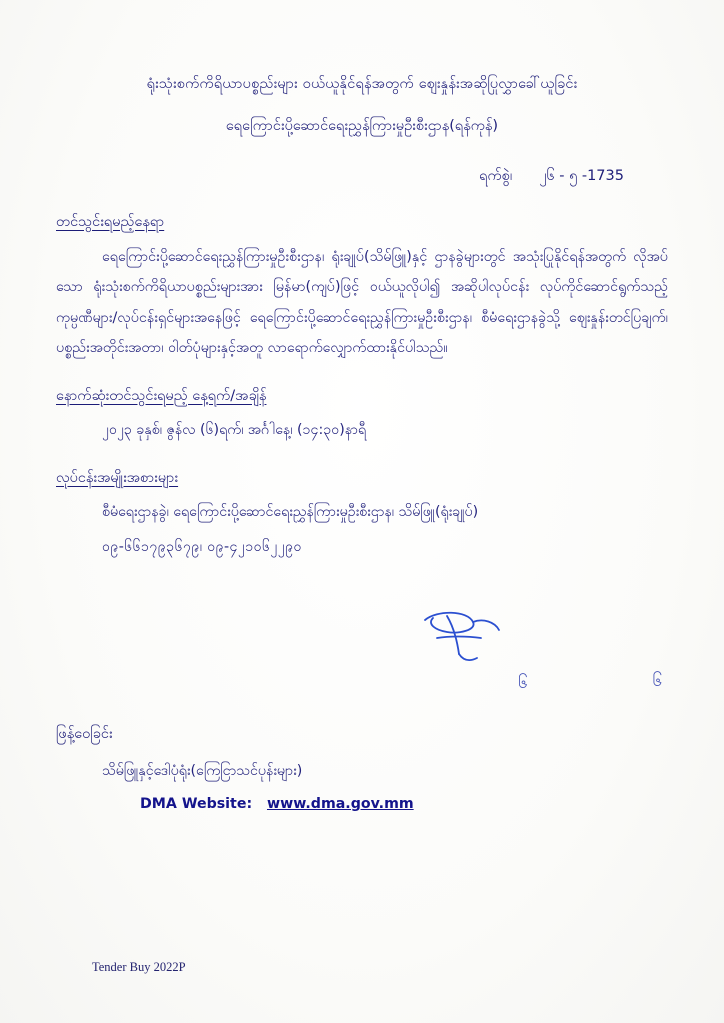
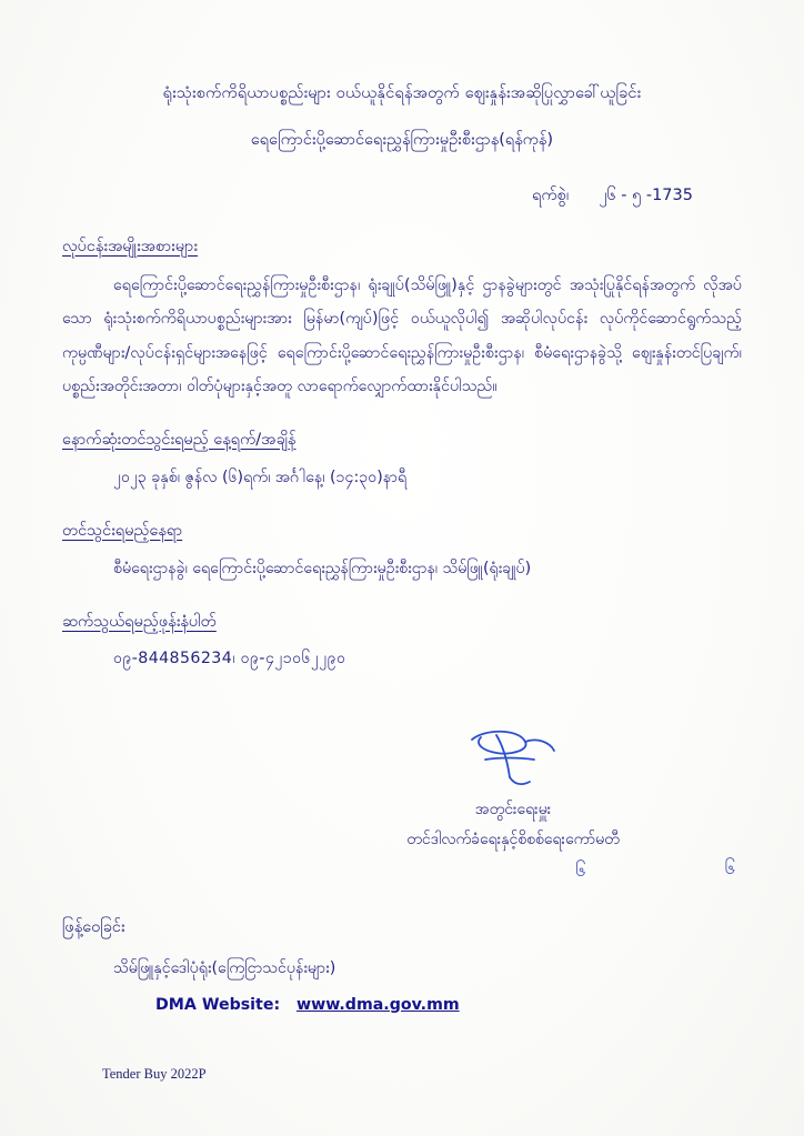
  ရုံးသုံးစက်ကိရိယာပစ္စည်းများ ဝယ်ယူနိုင်ရန်အတွက် ဈေးနှုန်းအဆိုပြုလွှာခေါ်ယူခြင်း
  ရေကြောင်းပို့ဆောင်ရေးညွှန်ကြားမှုဦးစီးဌာန(ရန်ကုန်)
  ရက်စွဲ၊ ၂၆ - ၅ -1735
- တင်သွင်းရမည့်နေရာ
+ လုပ်ငန်းအမျိုးအစားများ
  ရေကြောင်းပို့ဆောင်ရေးညွှန်ကြားမှုဦးစီးဌာန၊ ရုံးချုပ်(သိမ်ဖြူ)နှင့် ဌာနခွဲများတွင် အသုံးပြုနိုင်ရန်အတွက် လိုအပ်သော ရုံးသုံးစက်ကိရိယာပစ္စည်းများအား မြန်မာ(ကျပ်)ဖြင့် ဝယ်ယူလိုပါ၍ အဆိုပါလုပ်ငန်း လုပ်ကိုင်ဆောင်ရွက်သည့် ကုမ္ပဏီများ/လုပ်ငန်းရှင်များအနေဖြင့် ရေကြောင်းပို့ဆောင်ရေးညွှန်ကြားမှုဦးစီးဌာန၊ စီမံရေးဌာနခွဲသို့ ဈေးနှုန်းတင်ပြချက်၊ ပစ္စည်းအတိုင်းအတာ၊ ဝါတ်ပုံများနှင့်အတူ လာရောက်လျှောက်ထားနိုင်ပါသည်။
  နောက်ဆုံးတင်သွင်းရမည့် နေ့ရက်/အချိန်
  ၂၀၂၃ ခုနှစ်၊ ဇွန်လ (၆)ရက်၊ အင်္ဂါနေ့၊ (၁၄:၃၀)နာရီ
- လုပ်ငန်းအမျိုးအစားများ
+ တင်သွင်းရမည့်နေရာ
  စီမံရေးဌာနခွဲ၊ ရေကြောင်းပို့ဆောင်ရေးညွှန်ကြားမှုဦးစီးဌာန၊ သိမ်ဖြူ(ရုံးချုပ်)
+ ဆက်သွယ်ရမည့်ဖုန်းနံပါတ်
- ၀၉-၆၆၁၇၉၃၆၇၉၊ ၀၉-၄၂၁၀၆၂၂၉၀
+ ၀၉-844856234၊ ၀၉-၄၂၁၀၆၂၂၉၀
+ အတွင်းရေးမှူး
+ တင်ဒါလက်ခံရေးနှင့်စိစစ်ရေးကော်မတီ
  ၆
  ၆
  ဖြန့်ဝေခြင်း
  သိမ်ဖြူနှင့်ဒေါပုံရုံး(ကြေငြာသင်ပုန်းများ)
  DMA Website: www.dma.gov.mm
  Tender Buy 2022P
